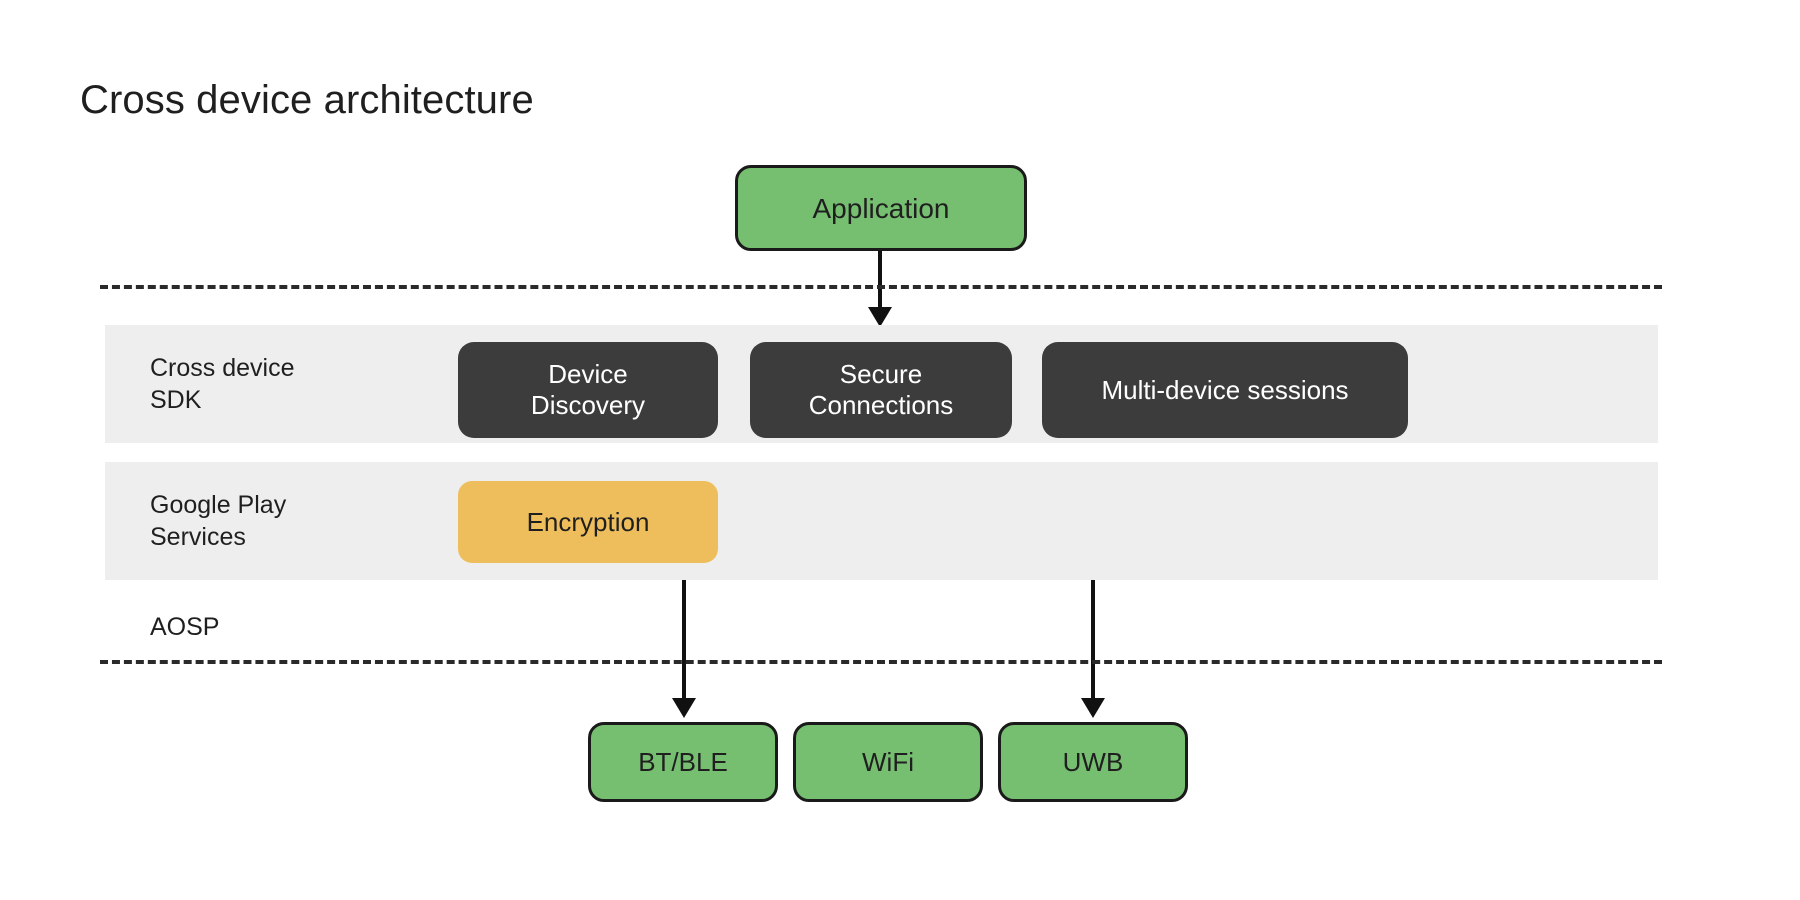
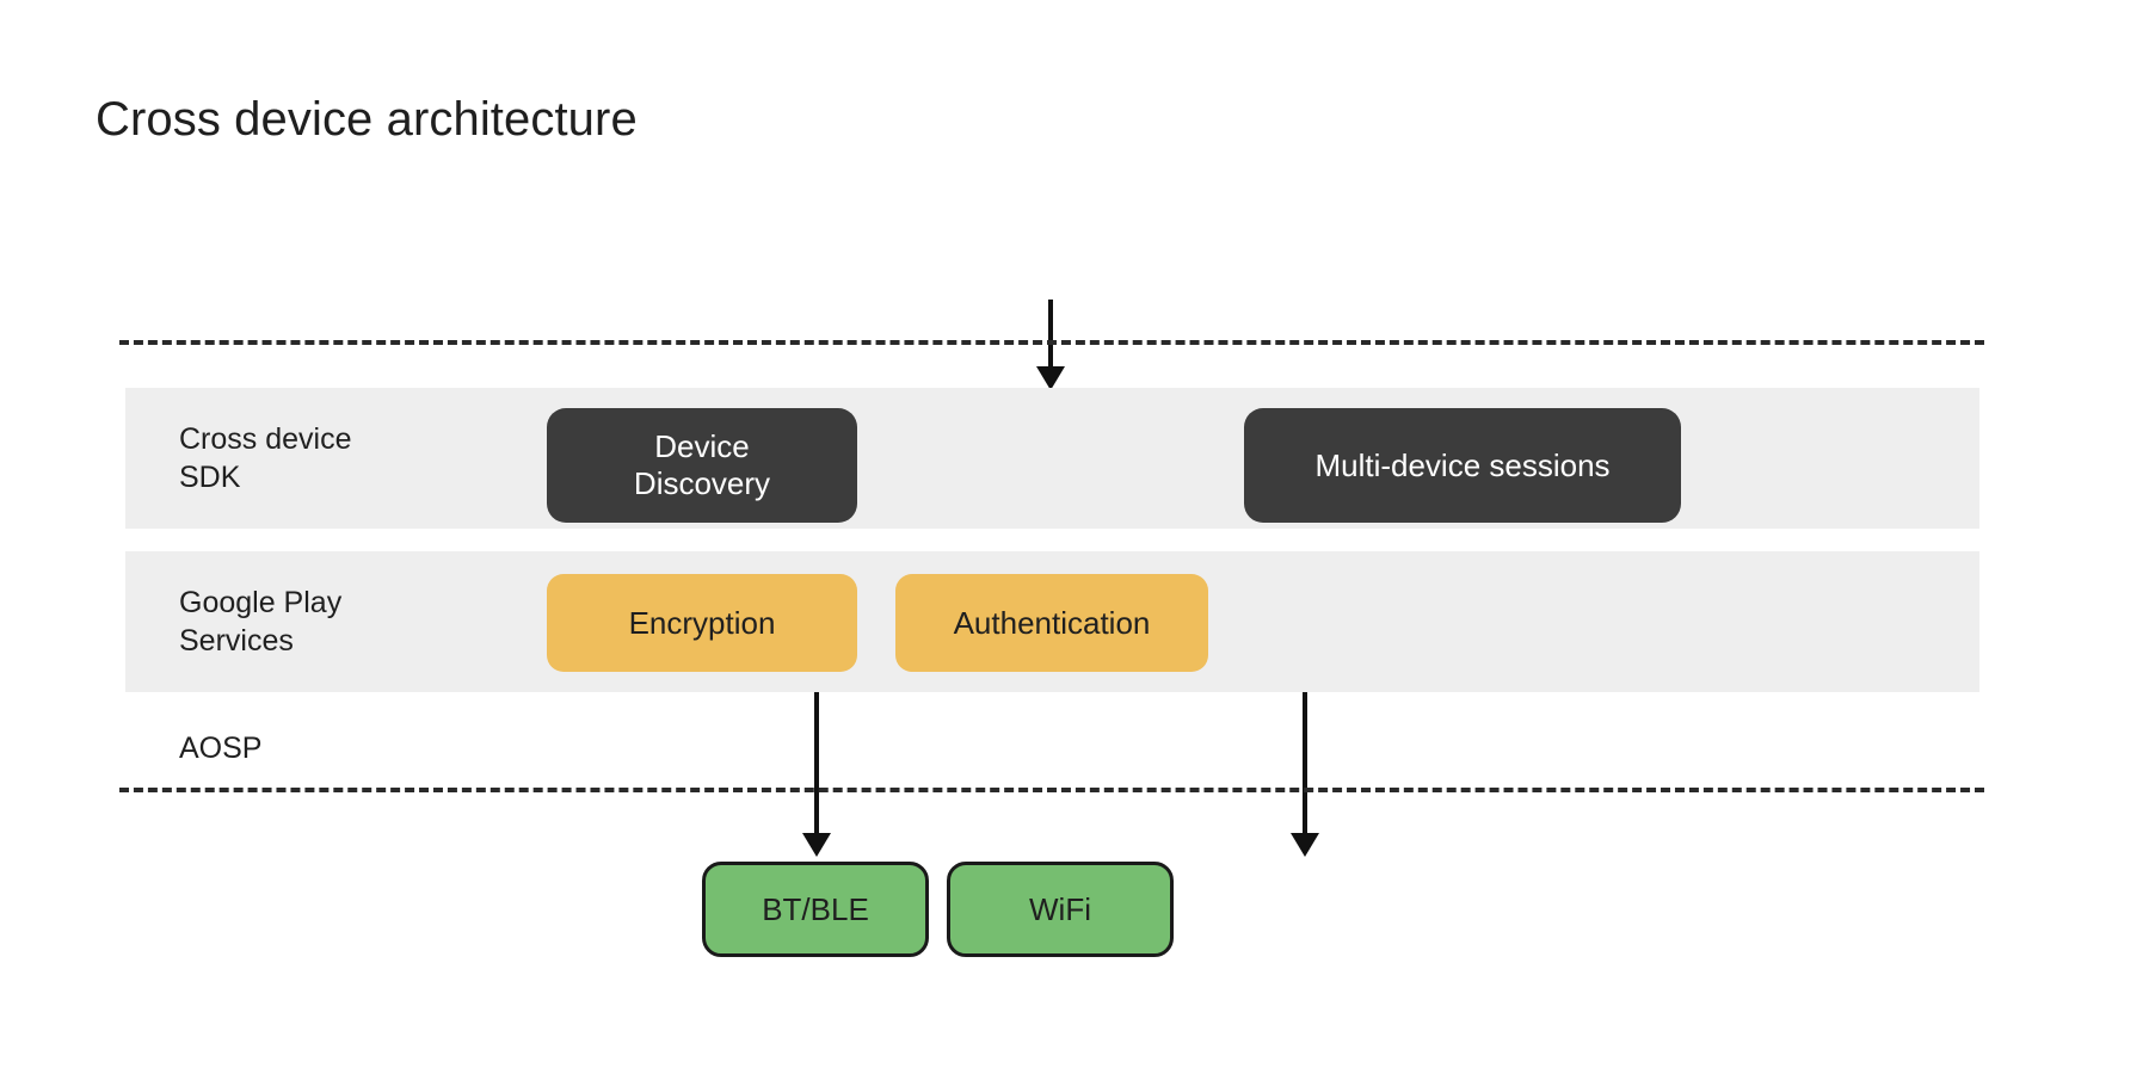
  Cross device architecture
- Application
  Cross device
  SDK
  Device
  Discovery
- Secure
- Connections
  Multi-device sessions
  Google Play
  Services
  Encryption
+ Authentication
  AOSP
  BT/BLE
  WiFi
- UWB
